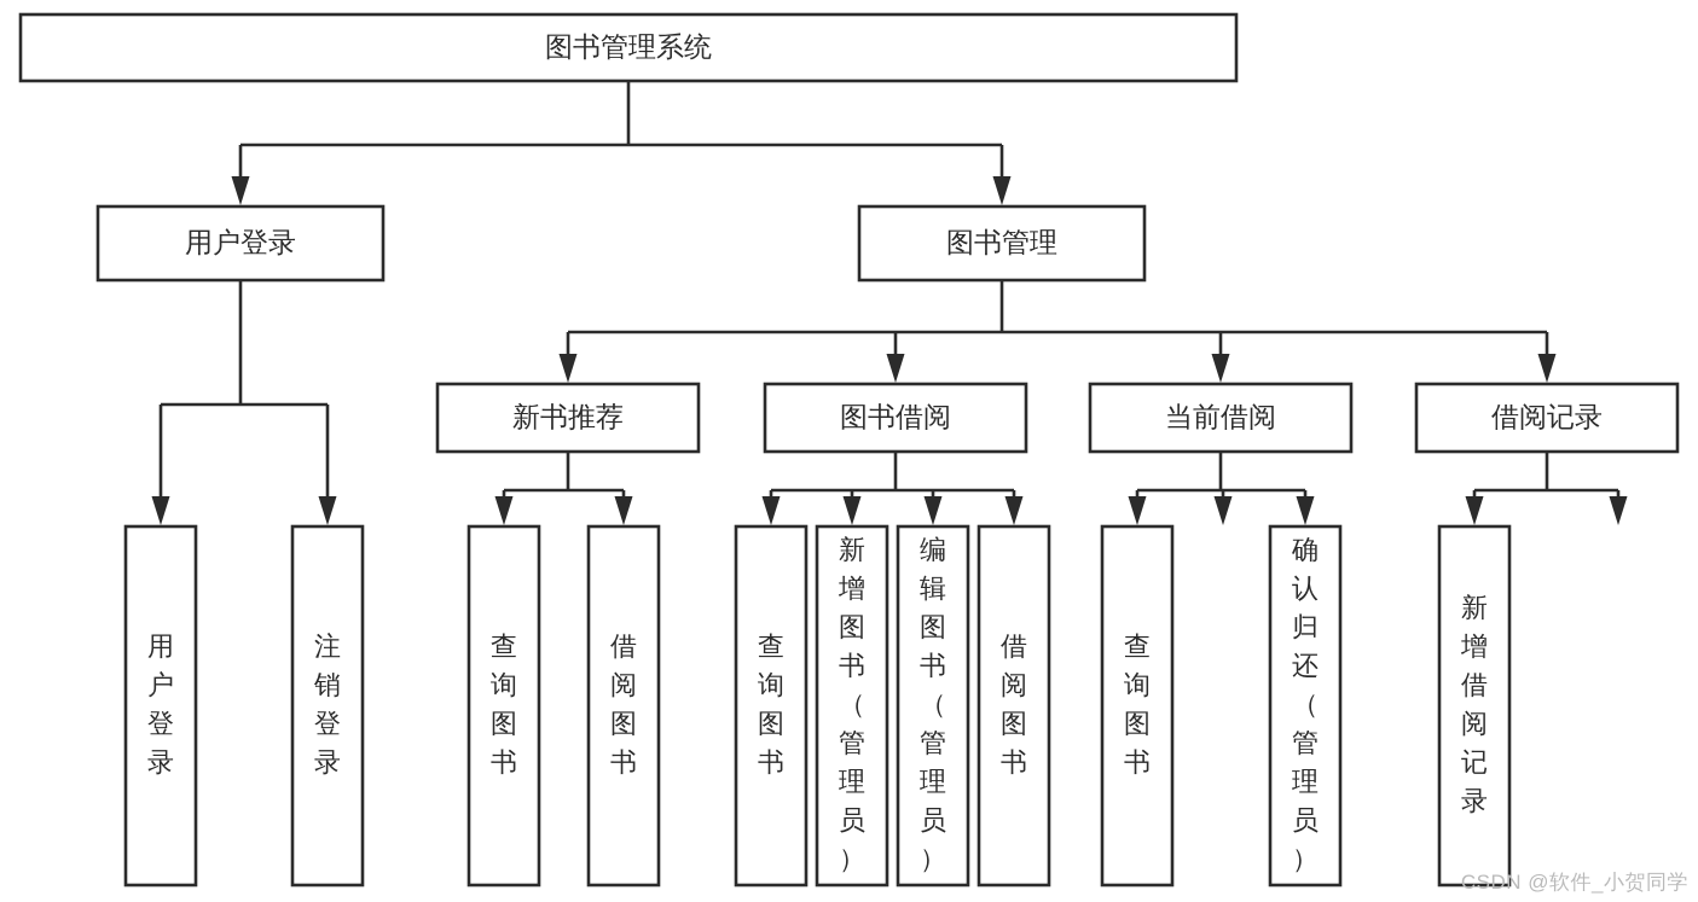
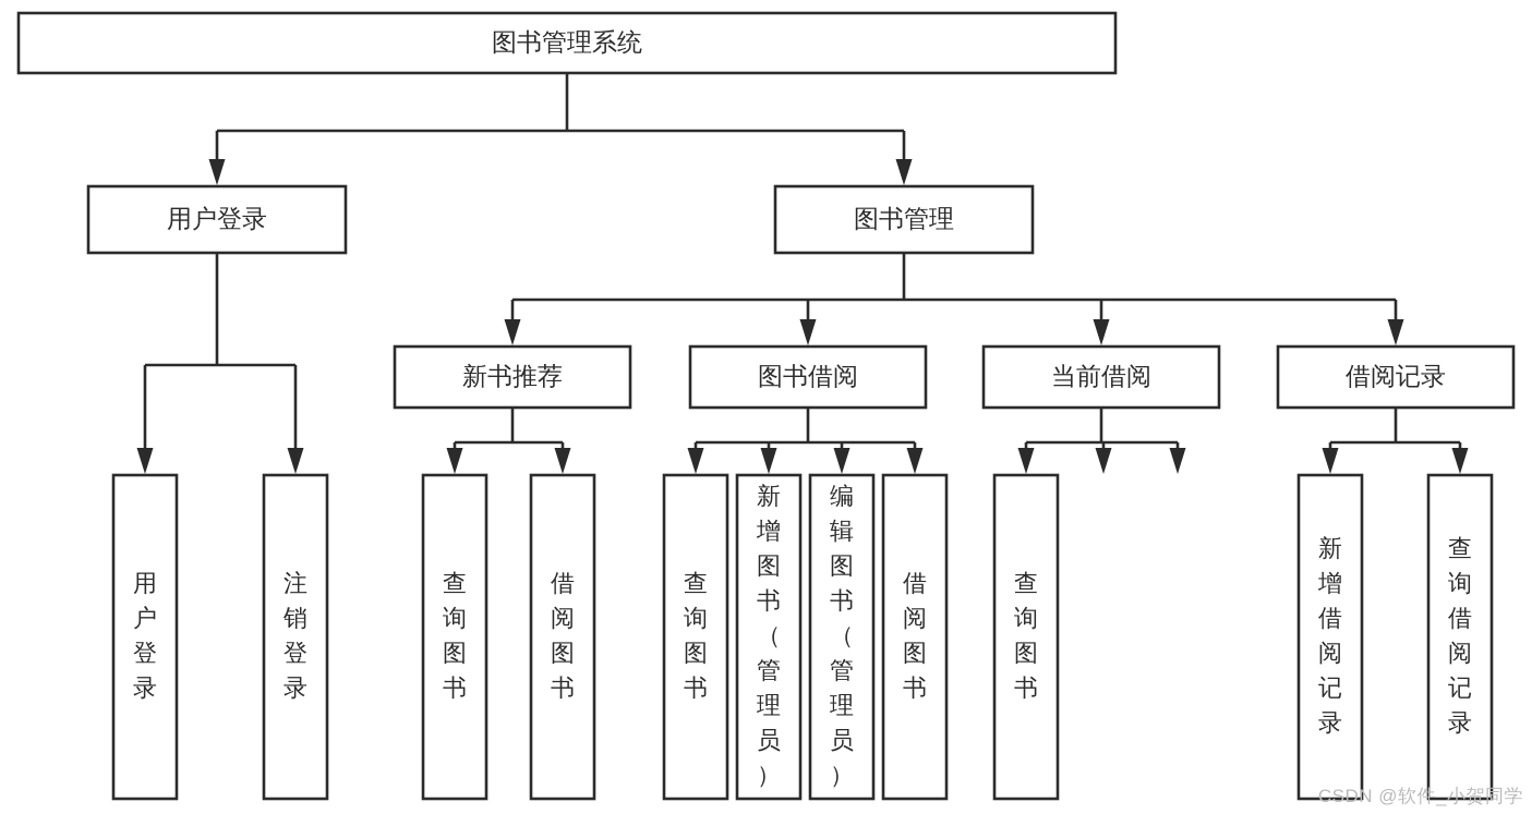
  图书管理系统
  用户登录
  图书管理
  新书推荐
  图书借阅
  当前借阅
  借阅记录
  用户登录
  注销登录
  查询图书
  借阅图书
  查询图书
  新增图书（管理员）
  编辑图书（管理员）
  借阅图书
  查询图书
- 确认归还（管理员）
  新增借阅记录
+ 查询借阅记录
  CSDN @软件_小贺同学
